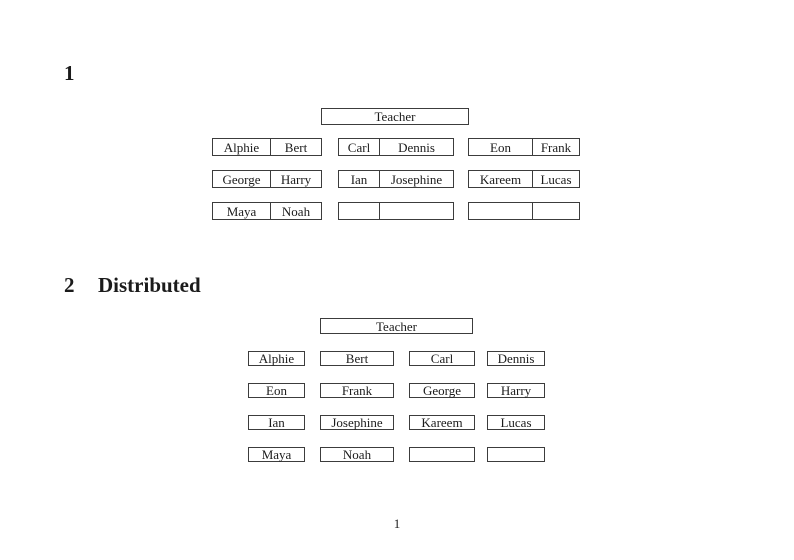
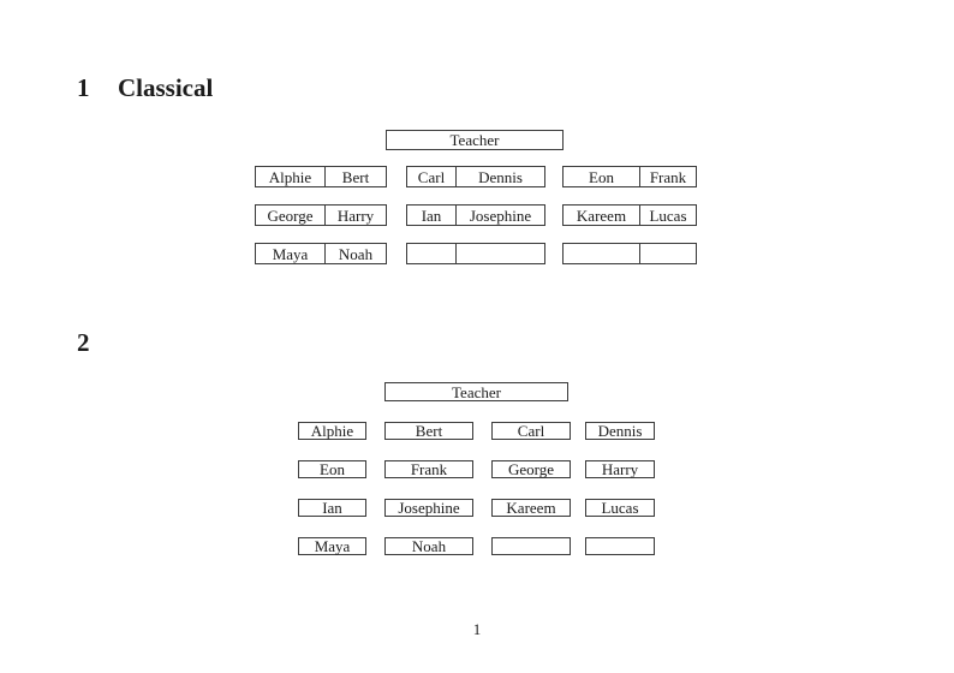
  1
+ Classical
  Teacher
  Alphie
  Bert
  Carl
  Dennis
  Eon
  Frank
  George
  Harry
  Ian
  Josephine
  Kareem
  Lucas
  Maya
  Noah
  2
- Distributed
  Teacher
  Alphie
  Bert
  Carl
  Dennis
  Eon
  Frank
  George
  Harry
  Ian
  Josephine
  Kareem
  Lucas
  Maya
  Noah
  1
